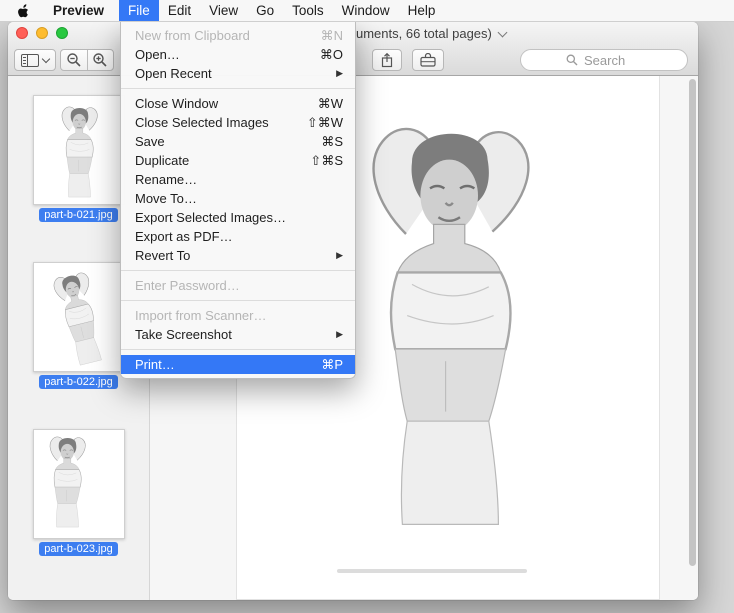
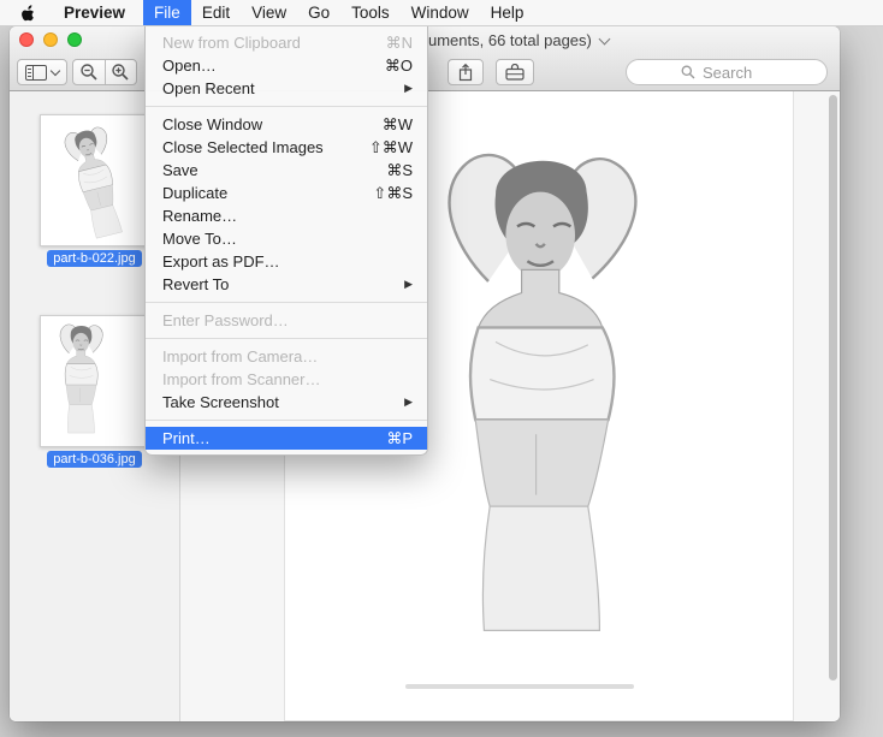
  uments, 66 total pages)
  Search
- part-b-021.jpg
  part-b-022.jpg
- part-b-023.jpg
+ part-b-036.jpg
  Preview
  File
  Edit
  View
  Go
  Tools
  Window
  Help
  New from Clipboard
  ⌘N
  Open…
  ⌘O
  Open Recent
  ▶
  Close Window
  ⌘W
  Close Selected Images
  ⇧⌘W
  Save
  ⌘S
  Duplicate
  ⇧⌘S
  Rename…
  Move To…
- Export Selected Images…
  Export as PDF…
  Revert To
  ▶
  Enter Password…
+ Import from Camera…
  Import from Scanner…
  Take Screenshot
  ▶
  Print…
  ⌘P
